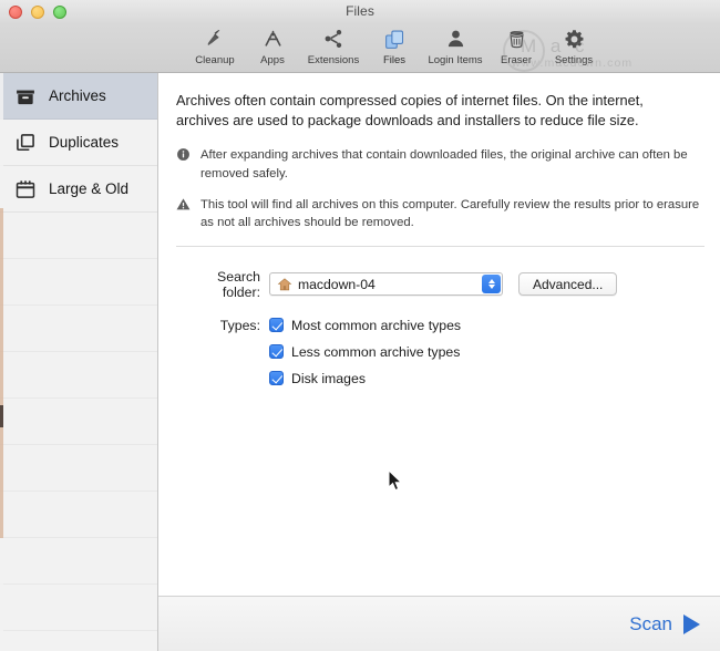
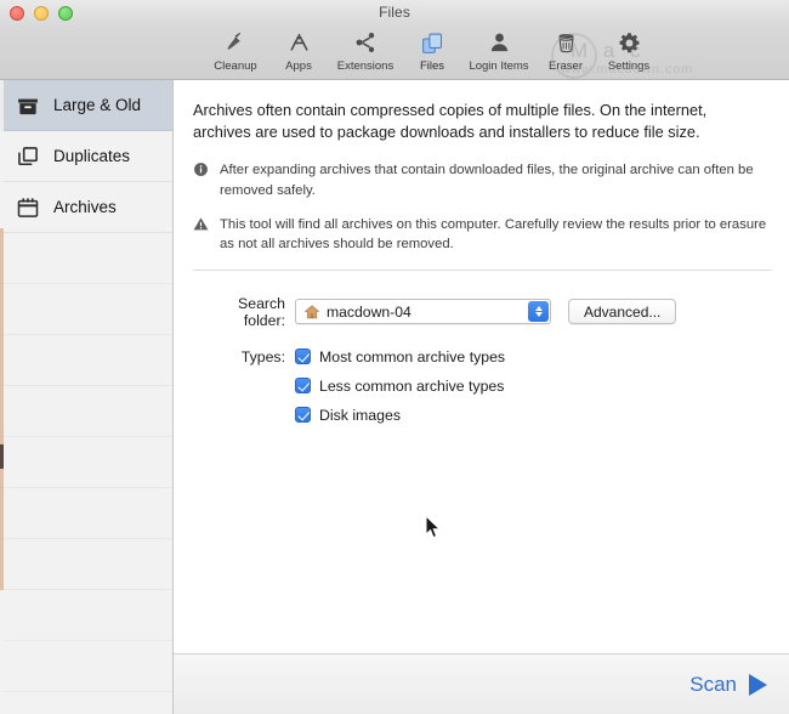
  Files
  Cleanup
  Apps
  Extensions
  Files
  Login Items
  Eraser
  Settings
  M a c
  www.macdown.com
- Archives
+ Large & Old
  Duplicates
- Large & Old
+ Archives
- Archives often contain compressed copies of internet files. On the internet, archives are used to package downloads and installers to reduce file size.
+ Archives often contain compressed copies of multiple files. On the internet, archives are used to package downloads and installers to reduce file size.
  After expanding archives that contain downloaded files, the original archive can often be removed safely.
  This tool will find all archives on this computer. Carefully review the results prior to erasure as not all archives should be removed.
  Search folder:
  macdown-04
  Advanced...
  Types:
  Most common archive types
  Less common archive types
  Disk images
  Scan
